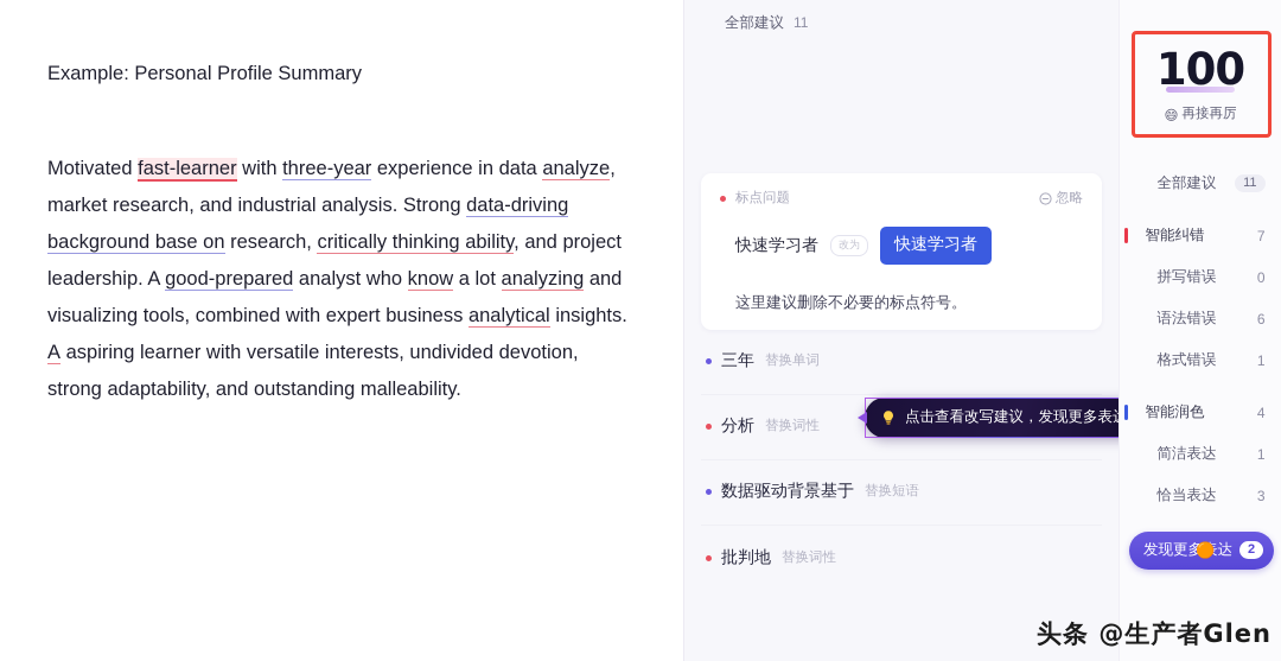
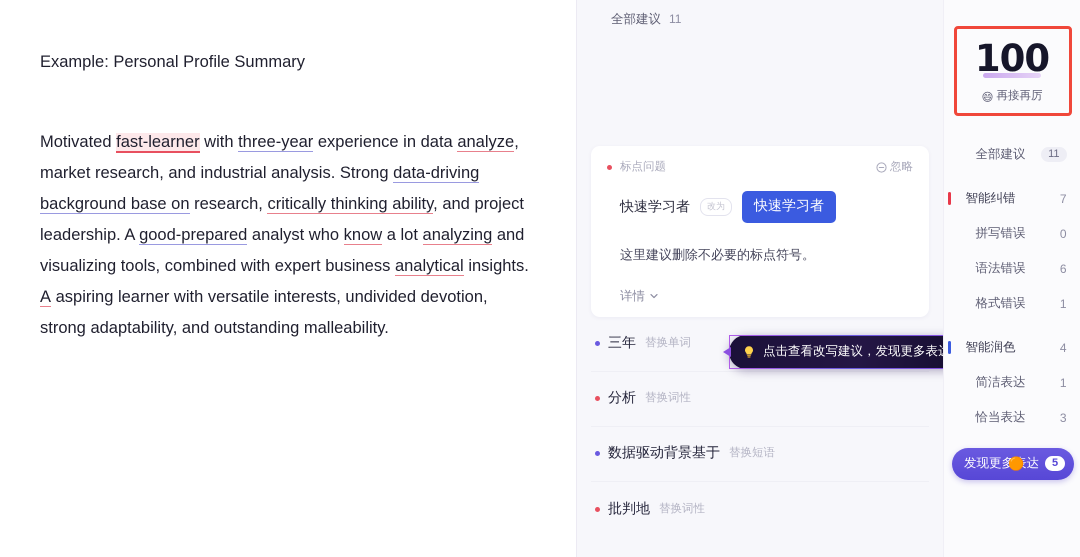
  Example: Personal Profile Summary
  Motivated fast-learner with three-year experience in data analyze, market research, and industrial analysis. Strong data-driving background base on research, critically thinking ability, and project leadership. A good-prepared analyst who know a lot analyzing and visualizing tools, combined with expert business analytical insights. A aspiring learner with versatile interests, undivided devotion, strong adaptability, and outstanding malleability.
  全部建议
  11
  标点问题
  忽略
  快速学习者
  改为
  快速学习者
  这里建议删除不必要的标点符号。
+ 详情
  三年
  替换单词
  分析
  替换词性
  数据驱动背景基于
  替换短语
  批判地
  替换词性
  点击查看改写建议，发现更多表
  100
  😄
  再接再厉
  全部建议
  11
  智能纠错
  7
  拼写错误
  0
  语法错误
  6
  格式错误
  1
  智能润色
  4
  简洁表达
  1
  恰当表达
  3
  发现更多表达
- 2
+ 5
  🟠
- 头条 @生产者Glen
